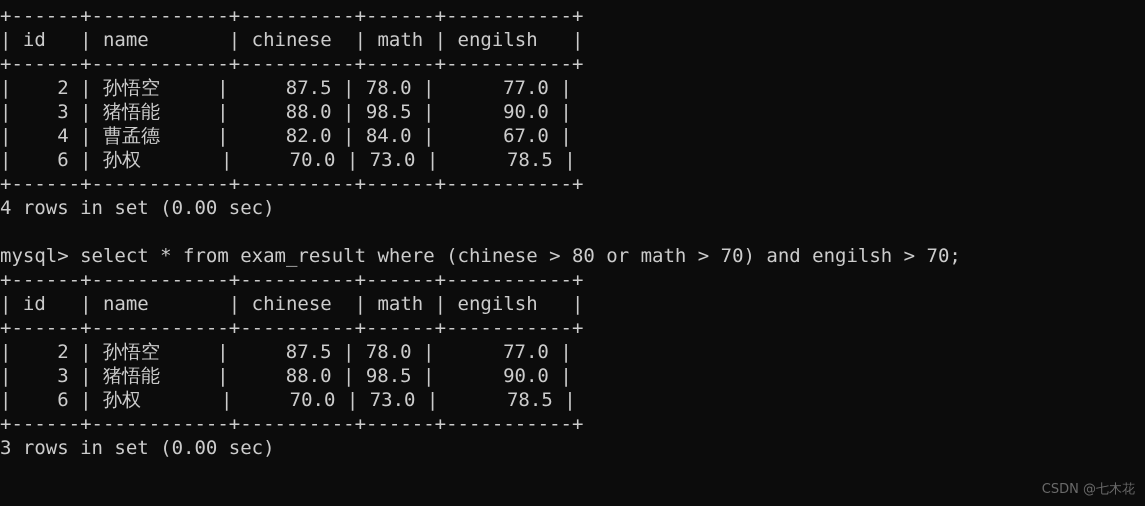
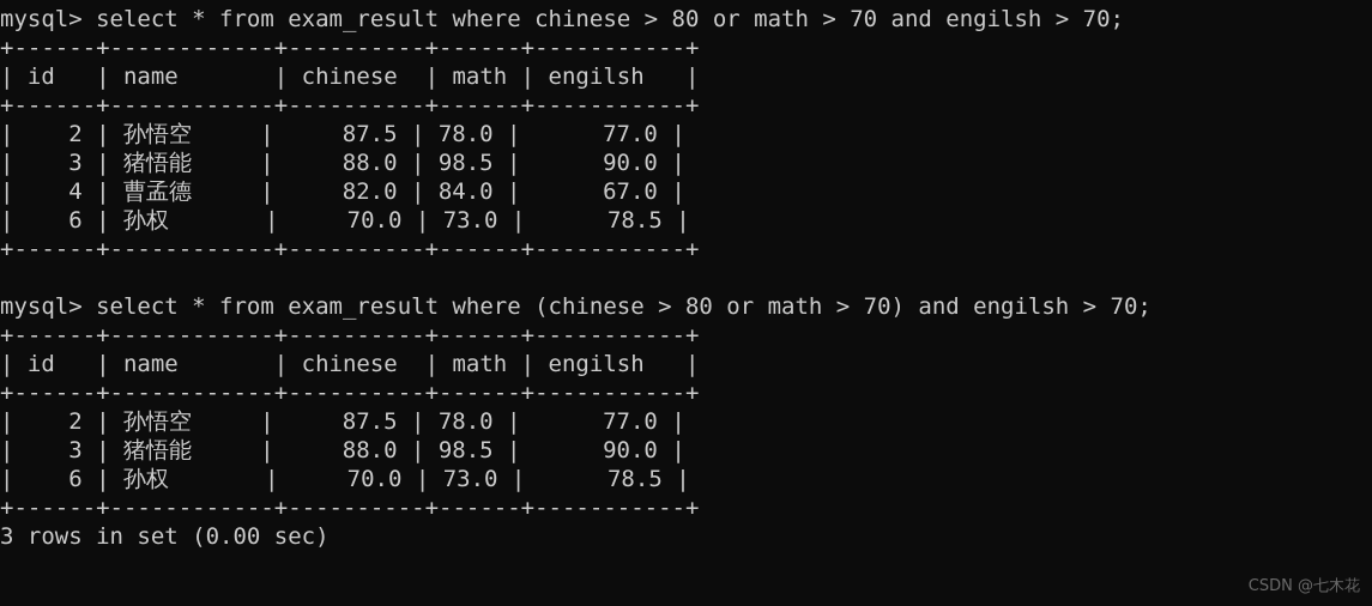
+ mysql> select * from exam_result where chinese > 80 or math > 70 and engilsh > 70;
  +------+------------+----------+------+-----------+
  | id | name | chinese | math | engilsh |
  +------+------------+----------+------+-----------+
  | 2 | 孙悟空 | 87.5 | 78.0 | 77.0 |
  | 3 | 猪悟能 | 88.0 | 98.5 | 90.0 |
  | 4 | 曹孟德 | 82.0 | 84.0 | 67.0 |
  | 6 | 孙权 | 70.0 | 73.0 | 78.5 |
  +------+------------+----------+------+-----------+
- 4 rows in set (0.00 sec)
  mysql> select * from exam_result where (chinese > 80 or math > 70) and engilsh > 70;
  +------+------------+----------+------+-----------+
  | id | name | chinese | math | engilsh |
  +------+------------+----------+------+-----------+
  | 2 | 孙悟空 | 87.5 | 78.0 | 77.0 |
  | 3 | 猪悟能 | 88.0 | 98.5 | 90.0 |
  | 6 | 孙权 | 70.0 | 73.0 | 78.5 |
  +------+------------+----------+------+-----------+
  3 rows in set (0.00 sec)
  CSDN @七木花
